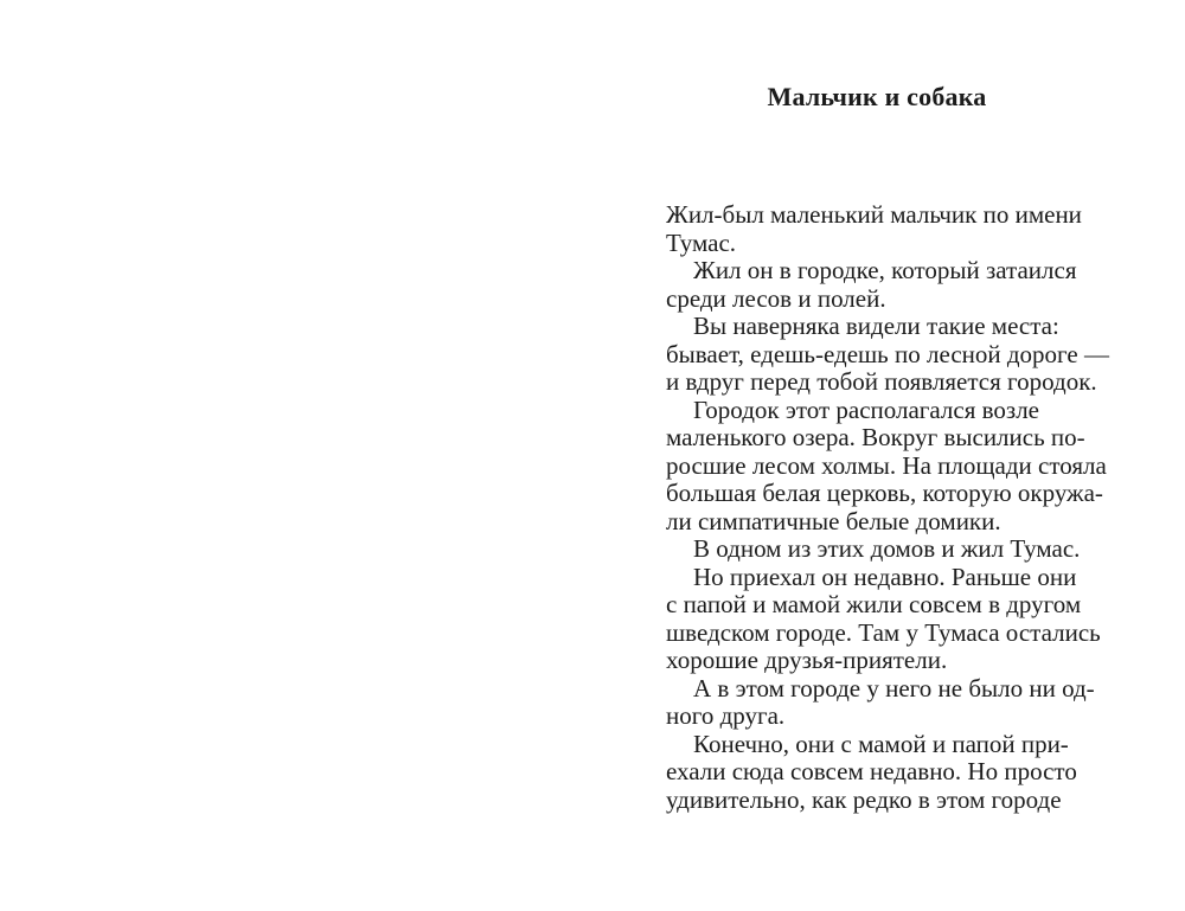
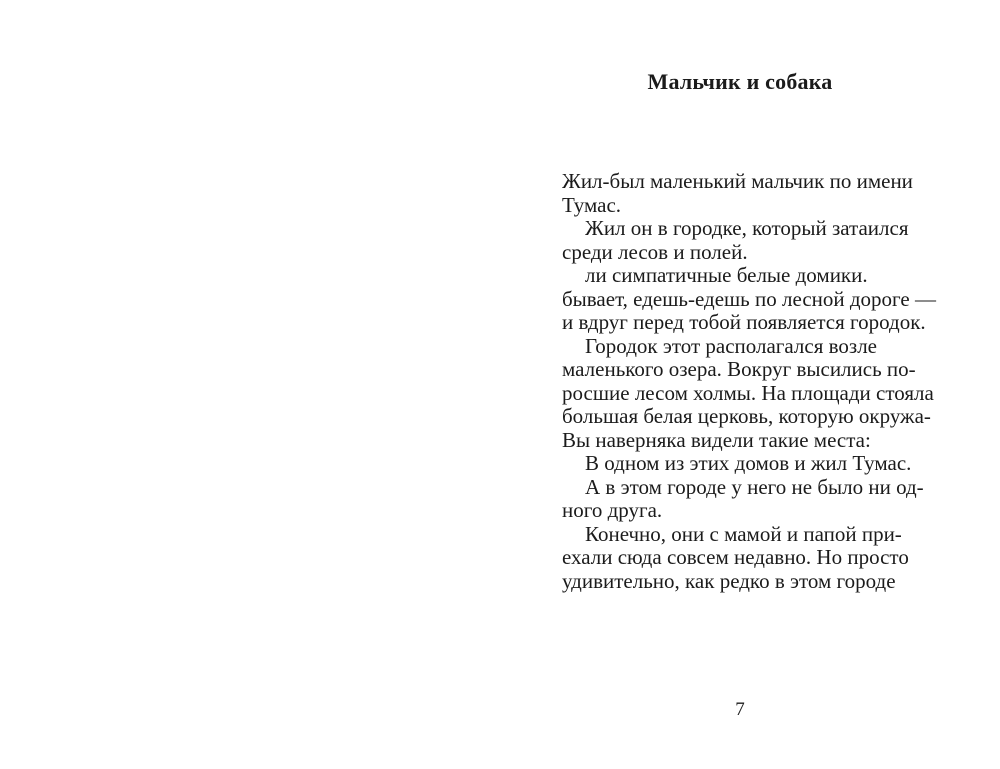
  Мальчик и собака
  Жил-был маленький мальчик по имени
  Тумас.
  Жил он в городке, который затаился
  среди лесов и полей.
- Вы наверняка видели такие места:
+ ли симпатичные белые домики.
  бывает, едешь-едешь по лесной дороге —
  и вдруг перед тобой появляется городок.
  Городок этот располагался возле
  маленького озера. Вокруг высились по-
  росшие лесом холмы. На площади стояла
  большая белая церковь, которую окружа-
- ли симпатичные белые домики.
+ Вы наверняка видели такие места:
  В одном из этих домов и жил Тумас.
- Но приехал он недавно. Раньше они
- с папой и мамой жили совсем в другом
- шведском городе. Там у Тумаса остались
- хорошие друзья-приятели.
  А в этом городе у него не было ни од-
  ного друга.
  Конечно, они с мамой и папой при-
  ехали сюда совсем недавно. Но просто
  удивительно, как редко в этом городе
+ 7
